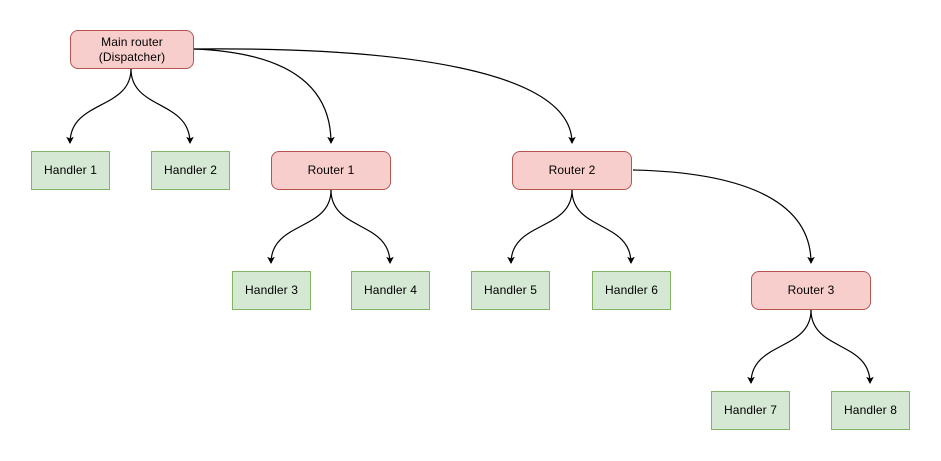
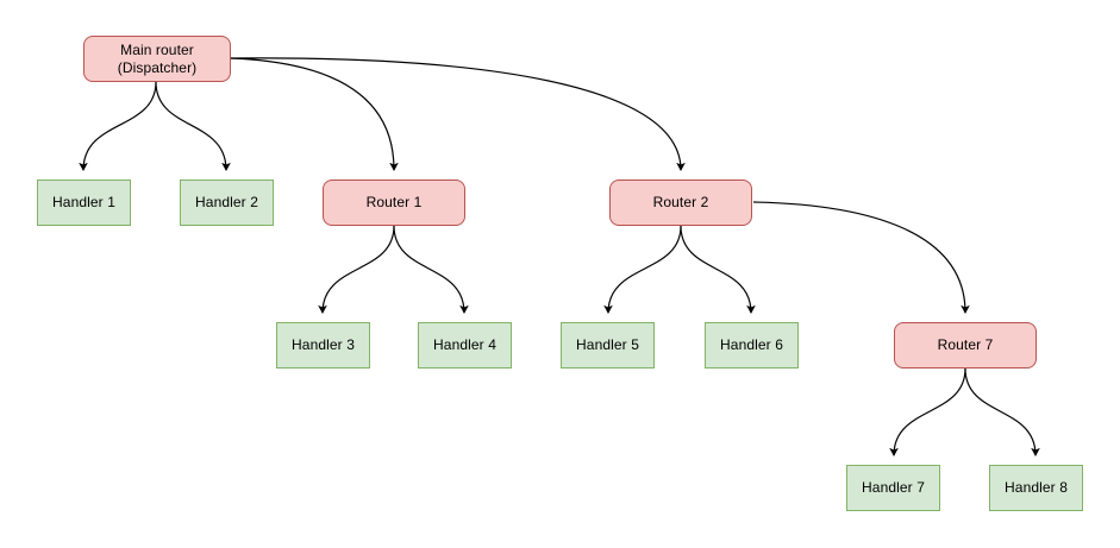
  Main router
  (Dispatcher)
  Handler 1
  Handler 2
  Router 1
  Router 2
  Handler 3
  Handler 4
  Handler 5
  Handler 6
- Router 3
+ Router 7
  Handler 7
  Handler 8
